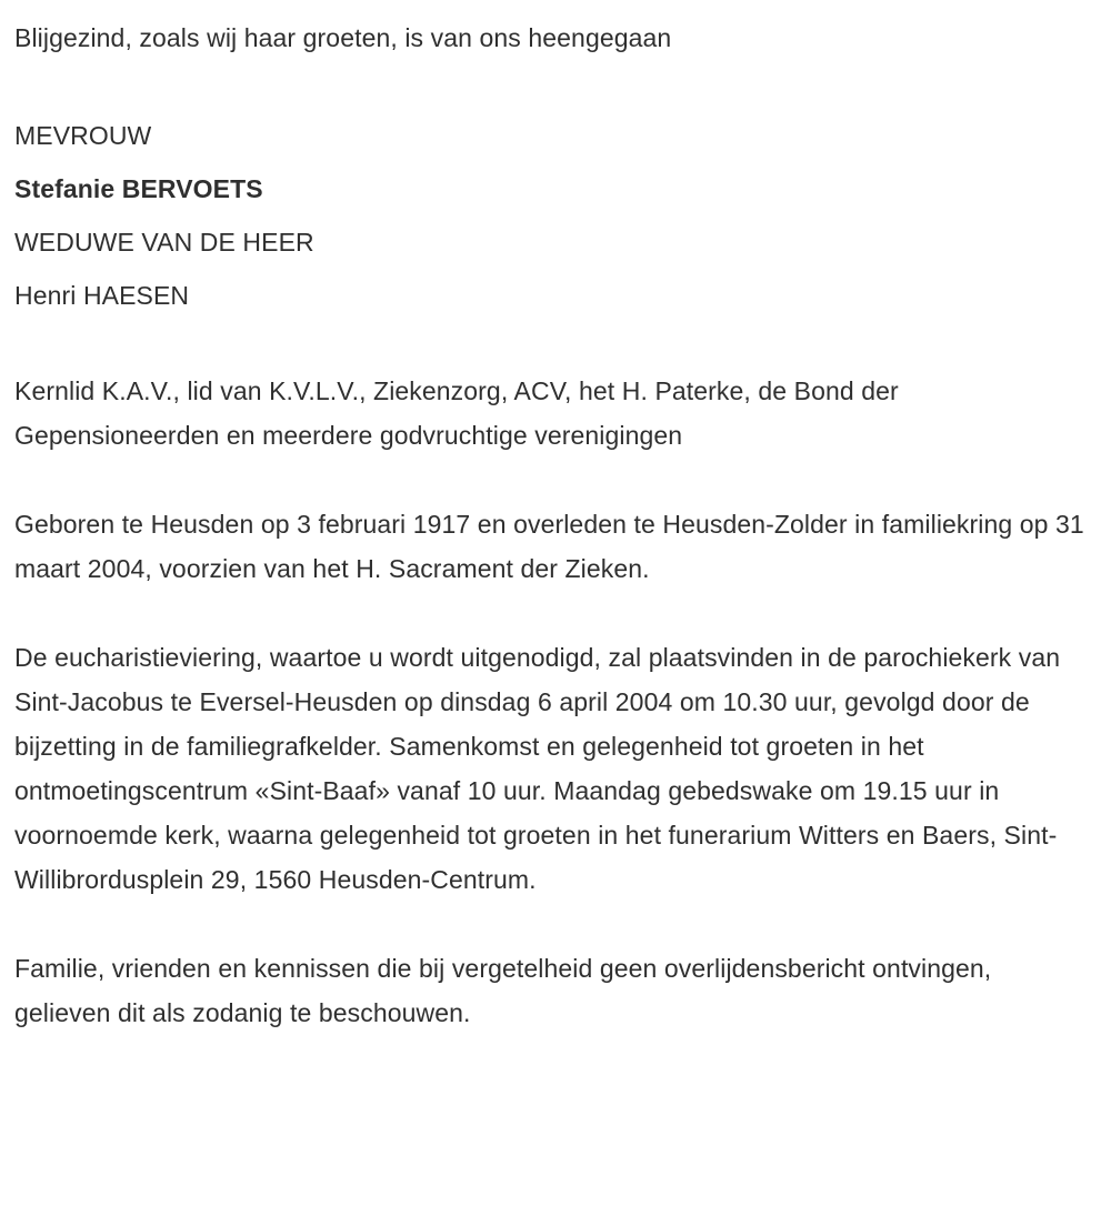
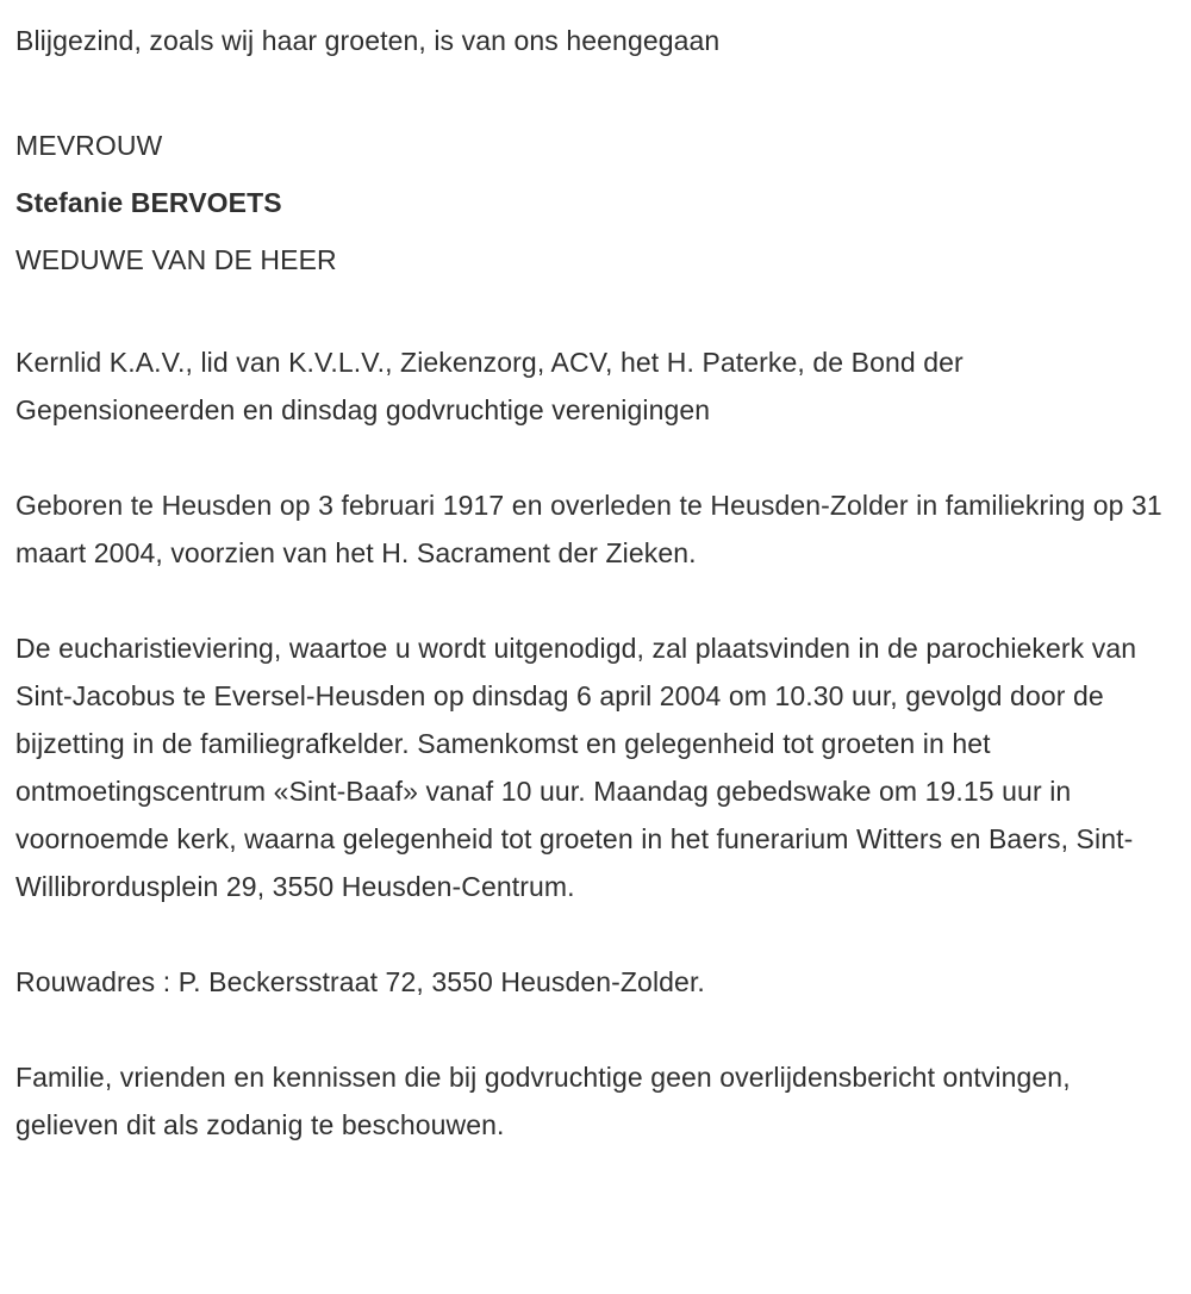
  Blijgezind, zoals wij haar groeten, is van ons heengegaan
  MEVROUW
  Stefanie BERVOETS
  WEDUWE VAN DE HEER
- Henri HAESEN
- Kernlid K.A.V., lid van K.V.L.V., Ziekenzorg, ACV, het H. Paterke, de Bond der Gepensioneerden en meerdere godvruchtige verenigingen
+ Kernlid K.A.V., lid van K.V.L.V., Ziekenzorg, ACV, het H. Paterke, de Bond der Gepensioneerden en dinsdag godvruchtige verenigingen
  Geboren te Heusden op 3 februari 1917 en overleden te Heusden-Zolder in familiekring op 31 maart 2004, voorzien van het H. Sacrament der Zieken.
- De eucharistieviering, waartoe u wordt uitgenodigd, zal plaatsvinden in de parochiekerk van Sint-Jacobus te Eversel-Heusden op dinsdag 6 april 2004 om 10.30 uur, gevolgd door de bijzetting in de familiegrafkelder. Samenkomst en gelegenheid tot groeten in het ontmoetingscentrum «Sint-Baaf» vanaf 10 uur. Maandag gebedswake om 19.15 uur in voornoemde kerk, waarna gelegenheid tot groeten in het funerarium Witters en Baers, Sint-Willibrordusplein 29, 1560 Heusden-Centrum.
+ De eucharistieviering, waartoe u wordt uitgenodigd, zal plaatsvinden in de parochiekerk van Sint-Jacobus te Eversel-Heusden op dinsdag 6 april 2004 om 10.30 uur, gevolgd door de bijzetting in de familiegrafkelder. Samenkomst en gelegenheid tot groeten in het ontmoetingscentrum «Sint-Baaf» vanaf 10 uur. Maandag gebedswake om 19.15 uur in voornoemde kerk, waarna gelegenheid tot groeten in het funerarium Witters en Baers, Sint-Willibrordusplein 29, 3550 Heusden-Centrum.
+ Rouwadres : P. Beckersstraat 72, 3550 Heusden-Zolder.
- Familie, vrienden en kennissen die bij vergetelheid geen overlijdensbericht ontvingen, gelieven dit als zodanig te beschouwen.
+ Familie, vrienden en kennissen die bij godvruchtige geen overlijdensbericht ontvingen, gelieven dit als zodanig te beschouwen.
